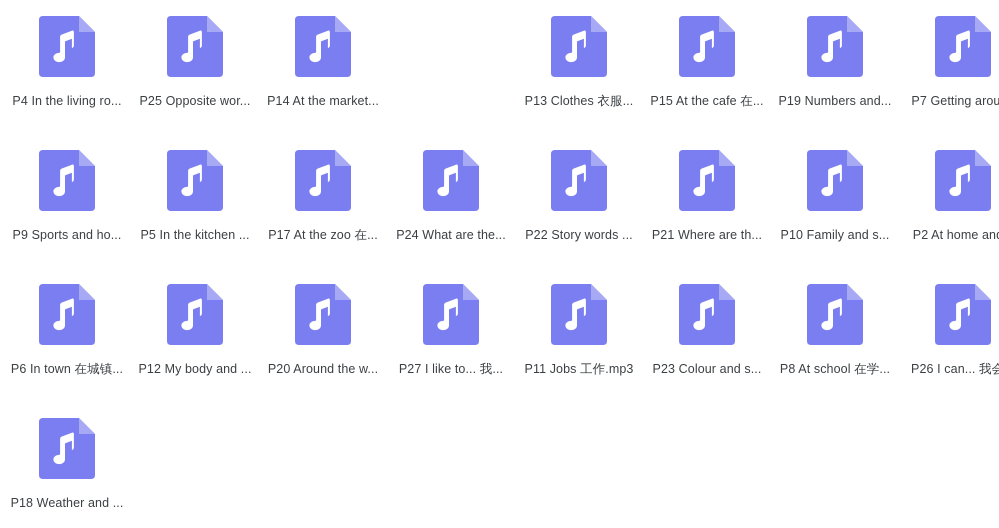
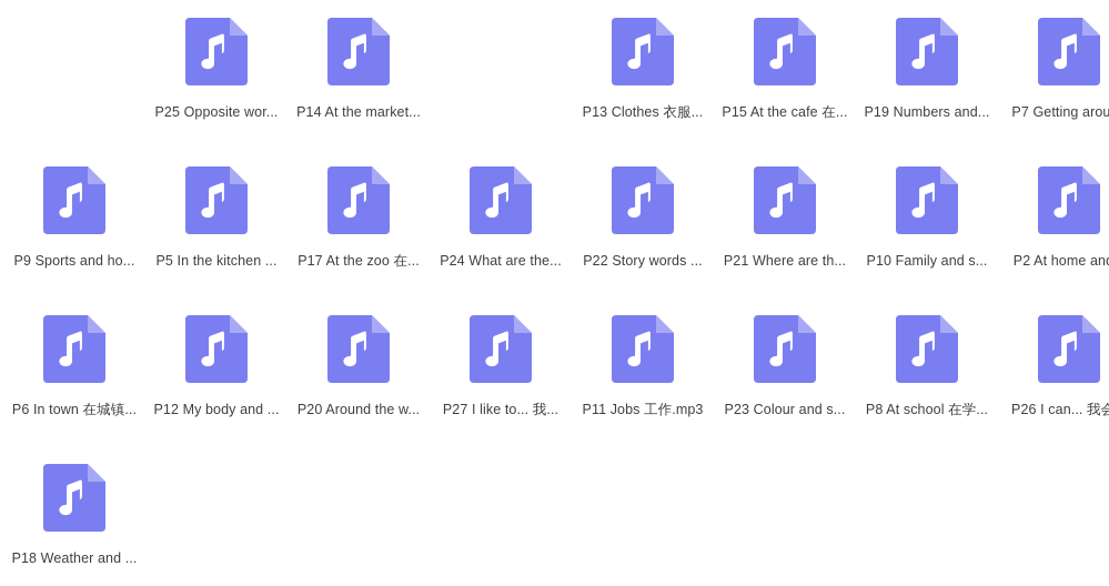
- P4 In the living ro...
  P25 Opposite wor...
  P14 At the market...
  P13 Clothes 衣服...
  P15 At the cafe 在...
  P19 Numbers and...
  P7 Getting arou
  P9 Sports and ho...
  P5 In the kitchen ...
  P17 At the zoo 在...
  P24 What are the...
  P22 Story words ...
  P21 Where are th...
  P10 Family and s...
  P2 At home an
  P6 In town 在城镇...
  P12 My body and ...
  P20 Around the w...
  P27 I like to... 我...
  P11 Jobs 工作.mp3
  P23 Colour and s...
  P8 At school 在学...
  P26 I can... 我会
  P18 Weather and ...
